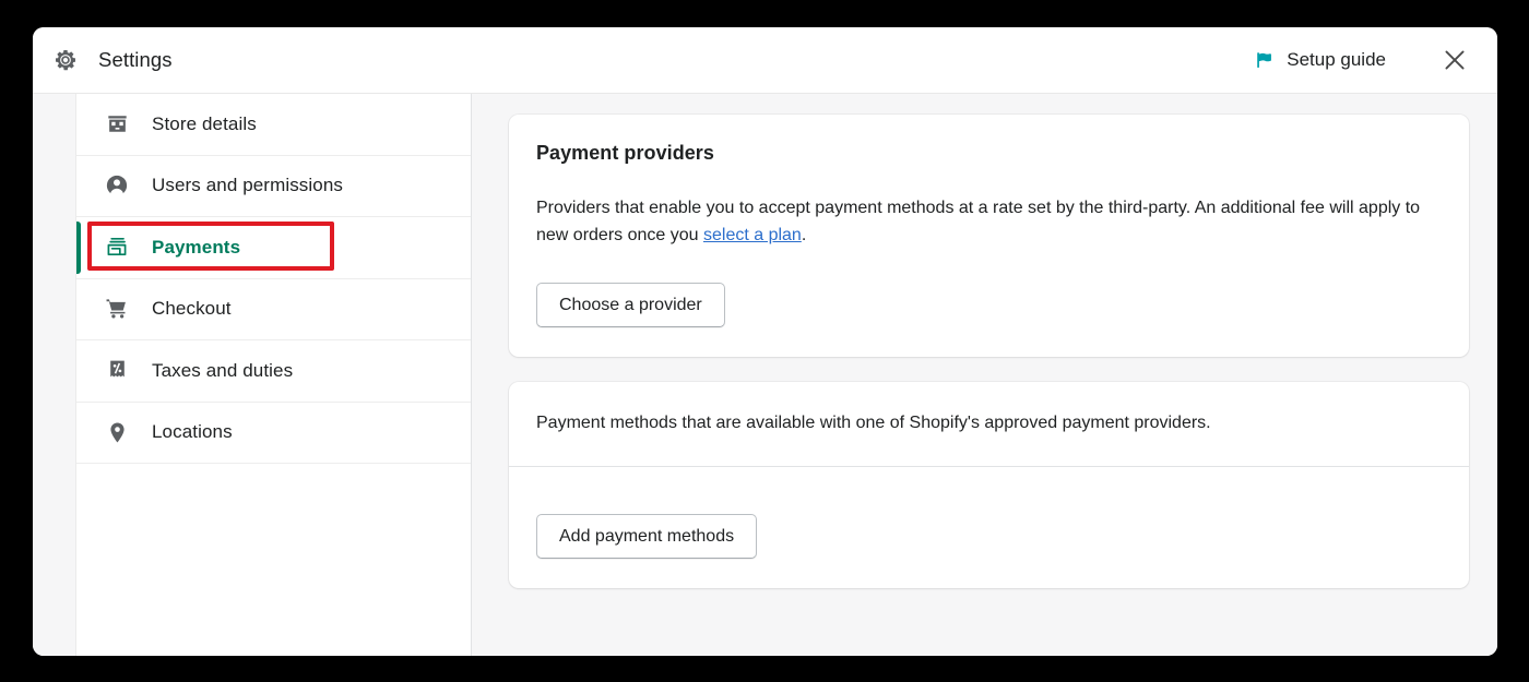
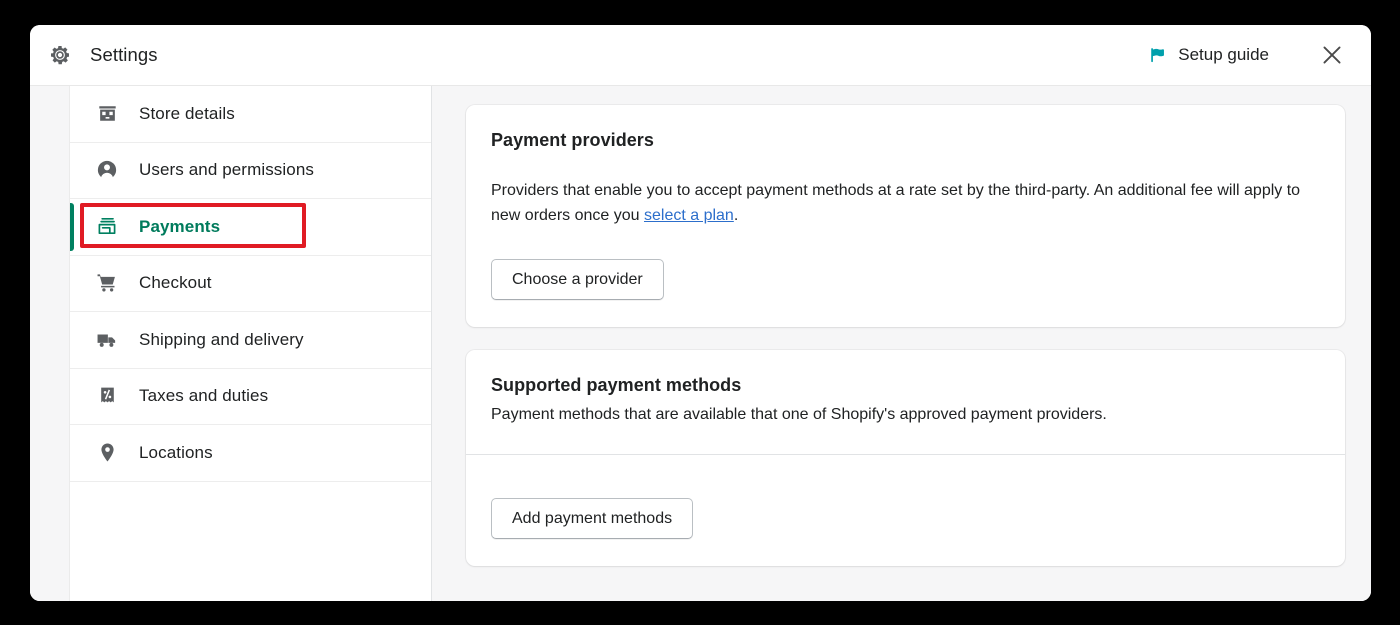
  Settings
  Setup guide
  Store details
  Users and permissions
  Payments
  Checkout
+ Shipping and delivery
  Taxes and duties
  Locations
  Payment providers
  Providers that enable you to accept payment methods at a rate set by the third-party. An additional fee will apply to new orders once you select a plan.
  Choose a provider
+ Supported payment methods
- Payment methods that are available with one of Shopify's approved payment providers.
+ Payment methods that are available that one of Shopify's approved payment providers.
  Add payment methods
